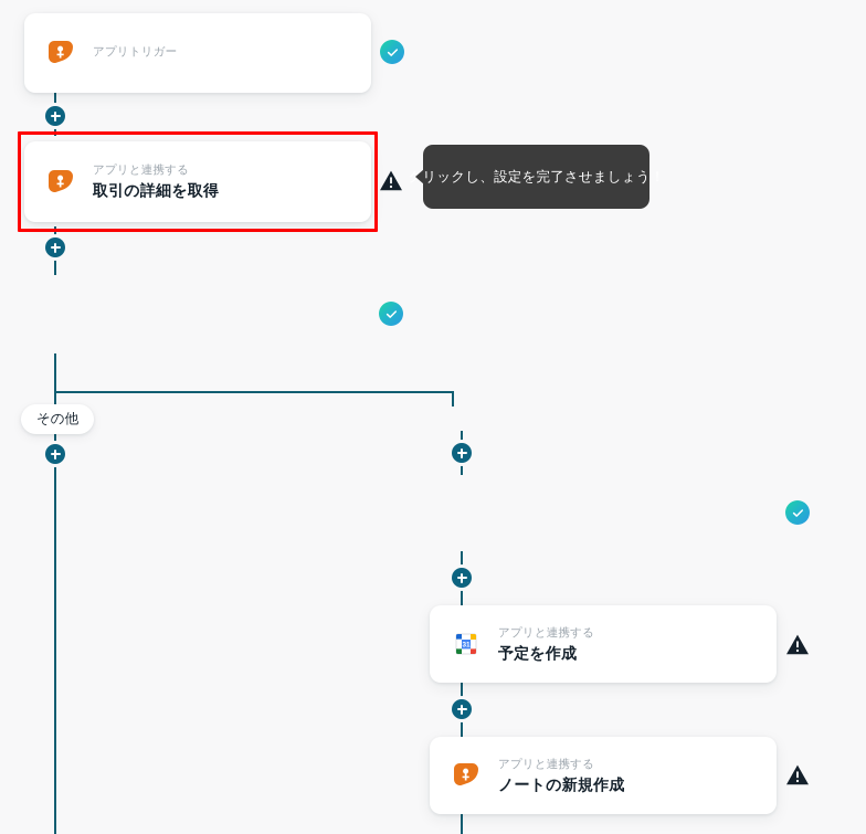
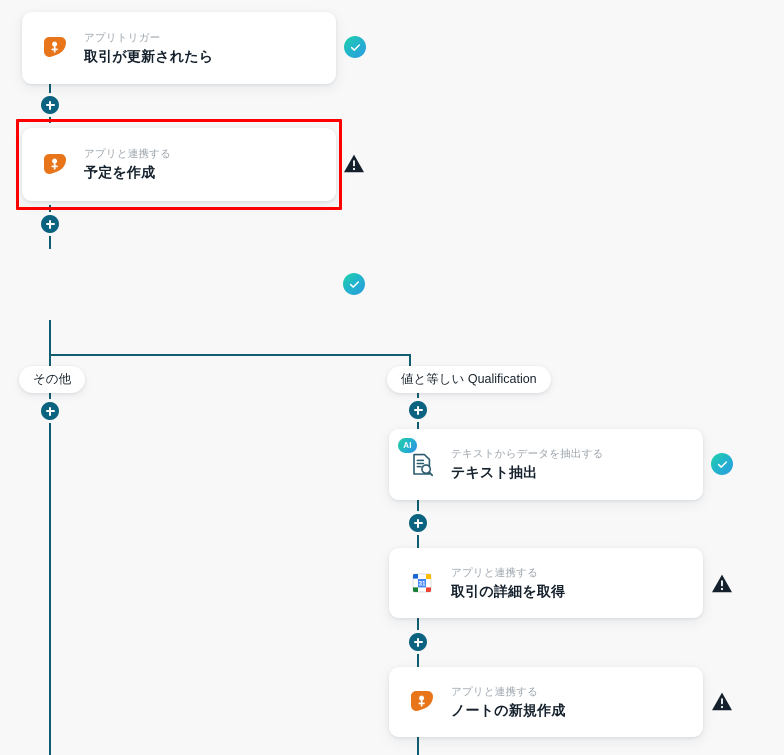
  アプリトリガー
+ 取引が更新されたら
  アプリと連携する
- 取引の詳細を取得
+ 予定を作成
- クリックし、設定を完了させましょう！
  その他
+ 値と等しい Qualification
+ AI
+ テキストからデータを抽出する
+ テキスト抽出
  アプリと連携する
- 予定を作成
+ 取引の詳細を取得
  アプリと連携する
  ノートの新規作成
